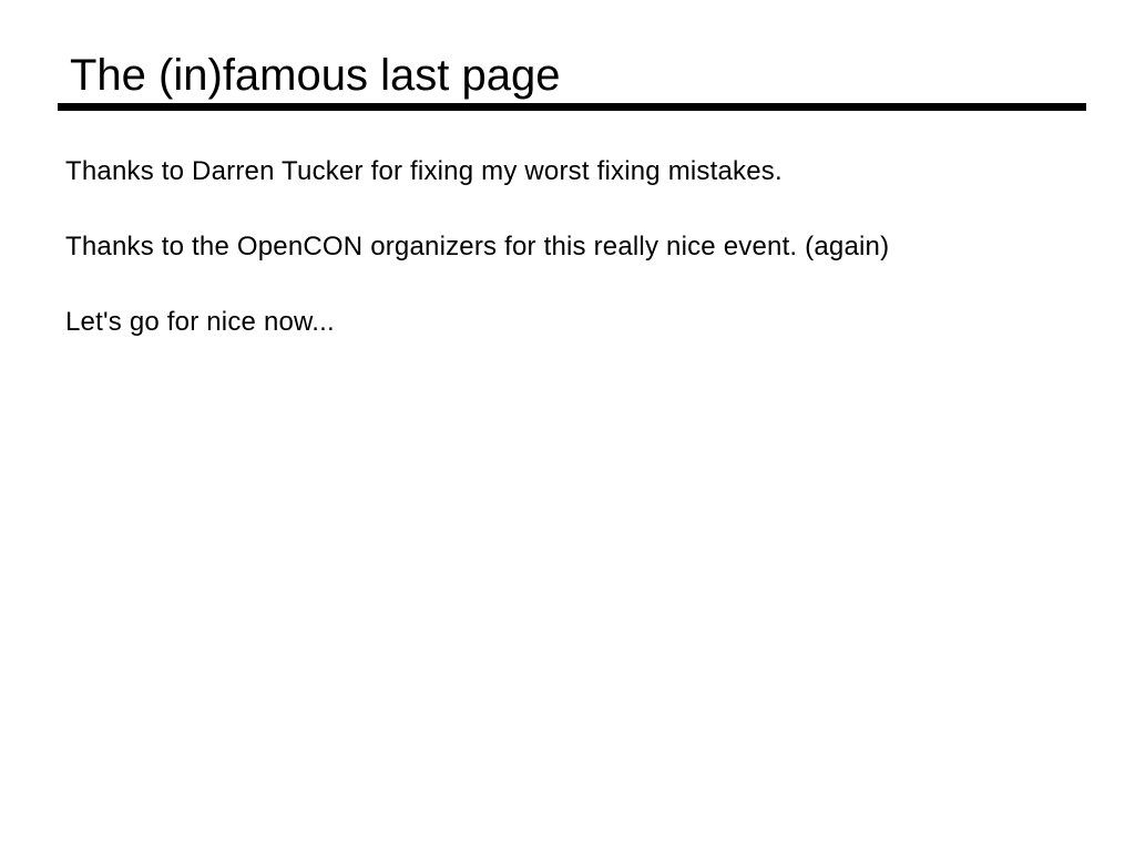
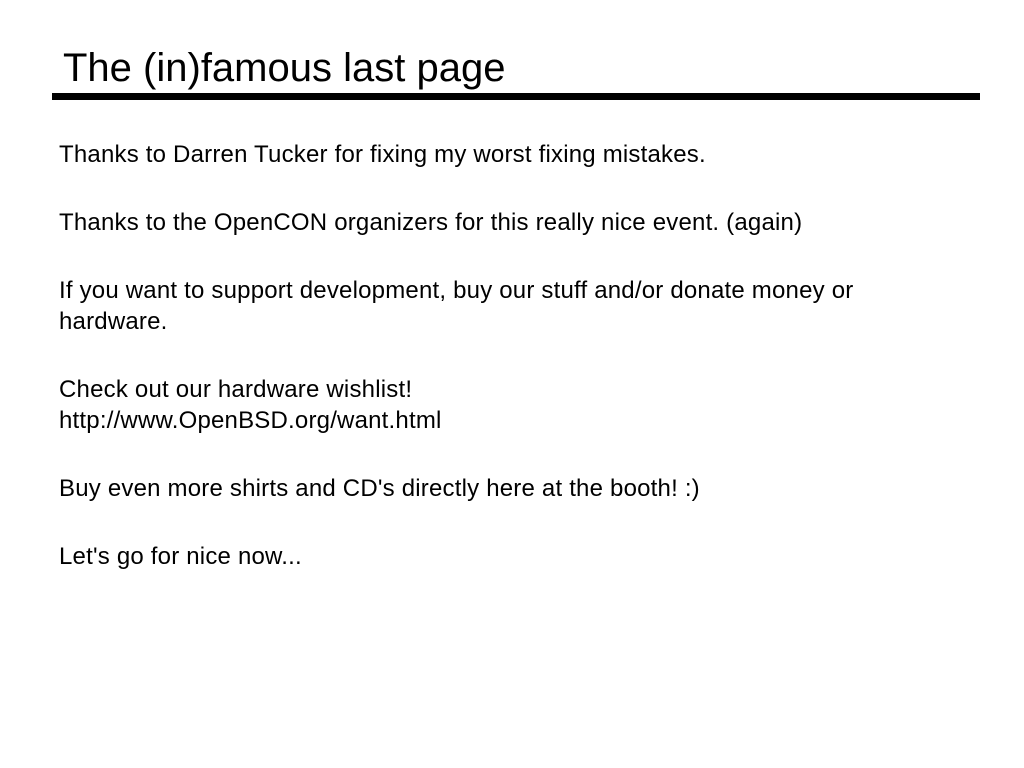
  The (in)famous last page
  Thanks to Darren Tucker for fixing my worst fixing mistakes.
  Thanks to the OpenCON organizers for this really nice event. (again)
+ If you want to support development, buy our stuff and/or donate money or
+ hardware.
+ Check out our hardware wishlist!
+ http://www.OpenBSD.org/want.html
+ Buy even more shirts and CD's directly here at the booth! :)
  Let's go for nice now...
